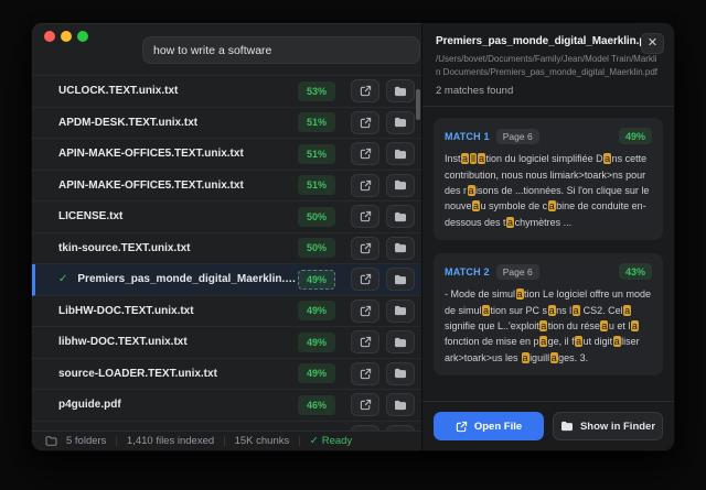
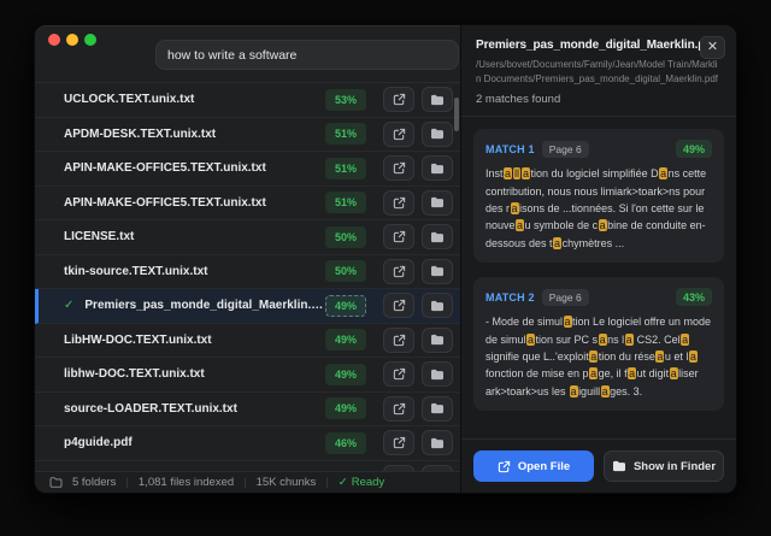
  how to write a software
  UCLOCK.TEXT.unix.txt
  53%
  APDM-DESK.TEXT.unix.txt
  51%
  APIN-MAKE-OFFICE5.TEXT.unix.txt
  51%
  APIN-MAKE-OFFICE5.TEXT.unix.txt
  51%
  LICENSE.txt
  50%
  tkin-source.TEXT.unix.txt
  50%
  ✓
  Premiers_pas_monde_digital_Maerklin.pd
  49%
  LibHW-DOC.TEXT.unix.txt
  49%
  libhw-DOC.TEXT.unix.txt
  49%
  source-LOADER.TEXT.unix.txt
  49%
  p4guide.pdf
  46%
  5 folders
- 1,410 files indexed
+ 1,081 files indexed
  |
  15K chunks
  |
  ✓
  Ready
  Premiers_pas_monde_digital_Maerklin.
  ✕
  /Users/bovet/Documents/Family/Jean/Model Train/Marklin Documents/Premiers_pas_monde_digital_Maerklin.pdf
  2 matches found
  MATCH 1
  Page 6
  49%
- Inst a ll a tion du logiciel simplifiée D a ns cette contribution, nous nous limiark>toark>ns pour des r a isons de ...tionnées. Si l'on clique sur le nouve a u symbole de c a bine de conduite en-dessous des t a chymètres ...
+ Inst a ll a tion du logiciel simplifiée D a ns cette contribution, nous nous limiark>toark>ns pour des r a isons de ...tionnées. Si l'on cette sur le nouve a u symbole de c a bine de conduite en-dessous des t a chymètres ...
  MATCH 2
  Page 6
  43%
  - Mode de simul a tion Le logiciel offre un mode de simul a tion sur PC s a ns l a CS2. Cel a signifie que L..'exploit a tion du rése a u et l a fonction de mise en p a ge, il f a ut digit a liser ark>toark>us les a iguill a ges. 3.
  Open File
  Show in Finder
